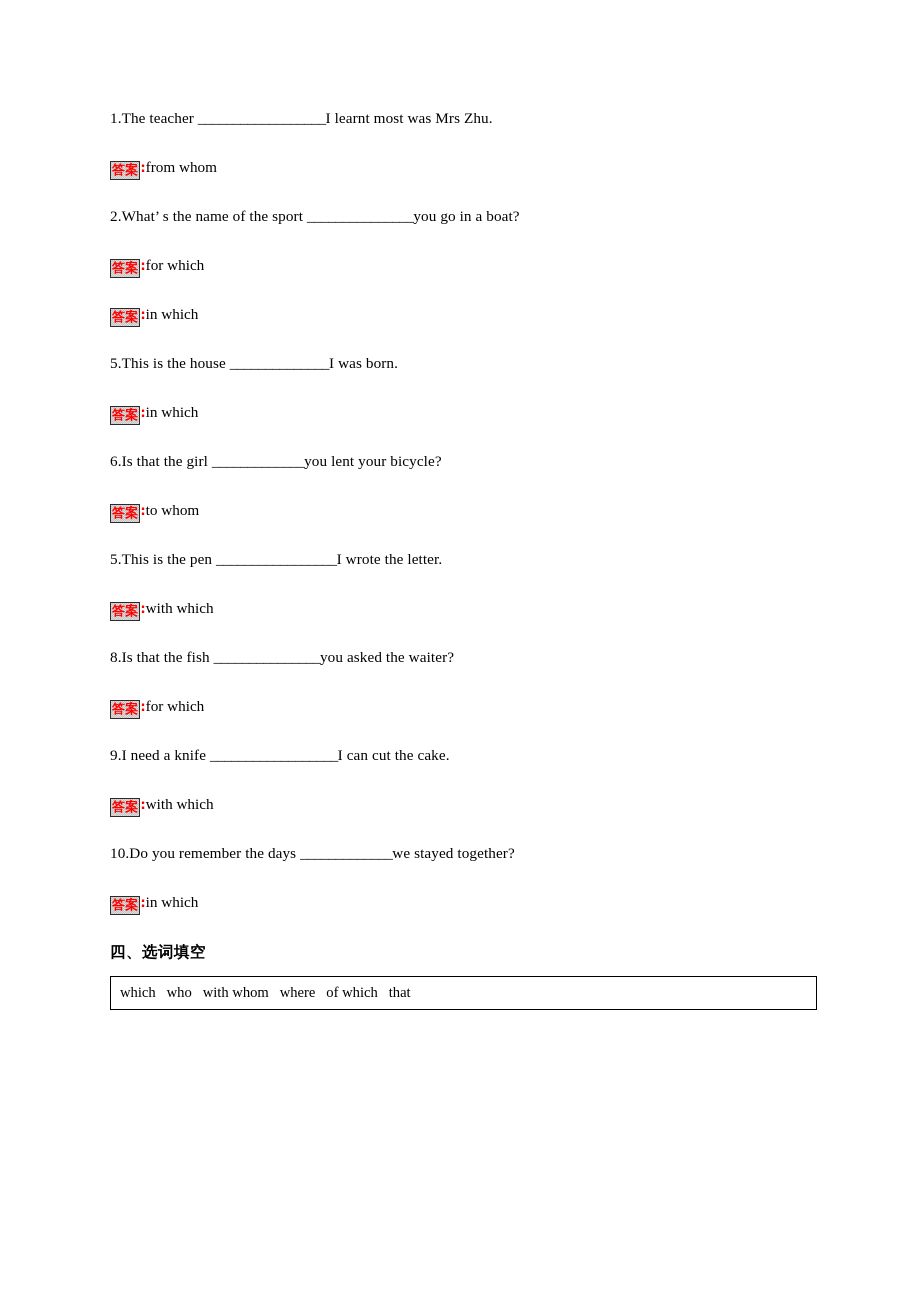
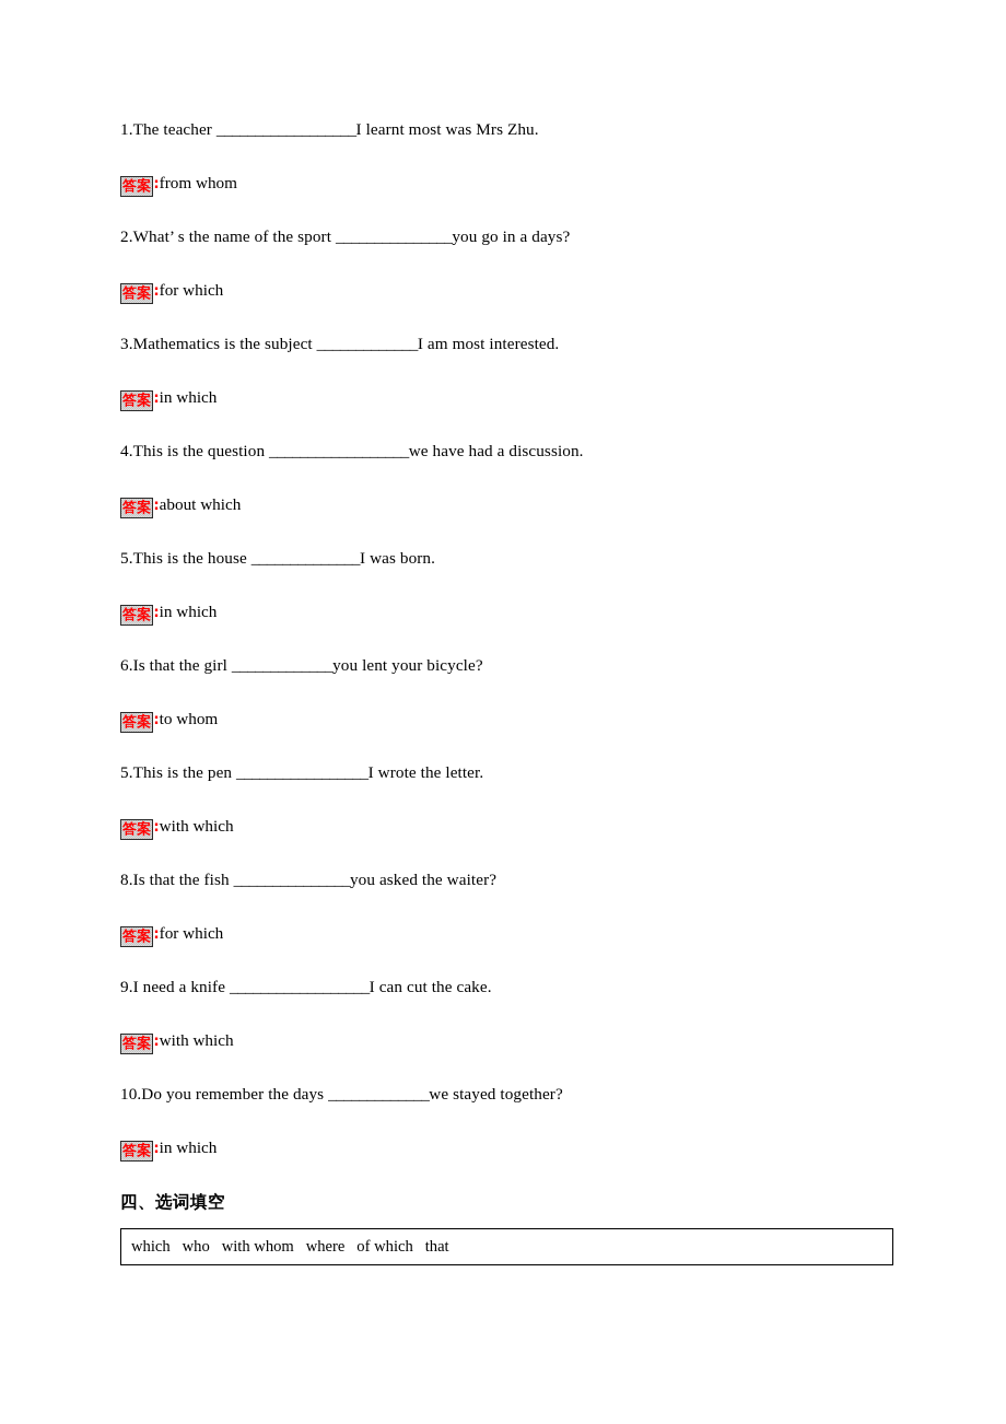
  1.The teacher __________________I learnt most was Mrs Zhu.
  答案 :from whom
- 2.What’ s the name of the sport _______________you go in a boat?
+ 2.What’ s the name of the sport _______________you go in a days?
  答案 :for which
+ 3.Mathematics is the subject _____________I am most interested.
  答案 :in which
+ 4.This is the question __________________we have had a discussion.
+ 答案 :about which
  5.This is the house ______________I was born.
  答案 :in which
  6.Is that the girl _____________you lent your bicycle?
  答案 :to whom
  5.This is the pen _________________I wrote the letter.
  答案 :with which
  8.Is that the fish _______________you asked the waiter?
  答案 :for which
  9.I need a knife __________________I can cut the cake.
  答案 :with which
  10.Do you remember the days _____________we stayed together?
  答案 :in which
  四、选词填空
  which who with whom where of which that
